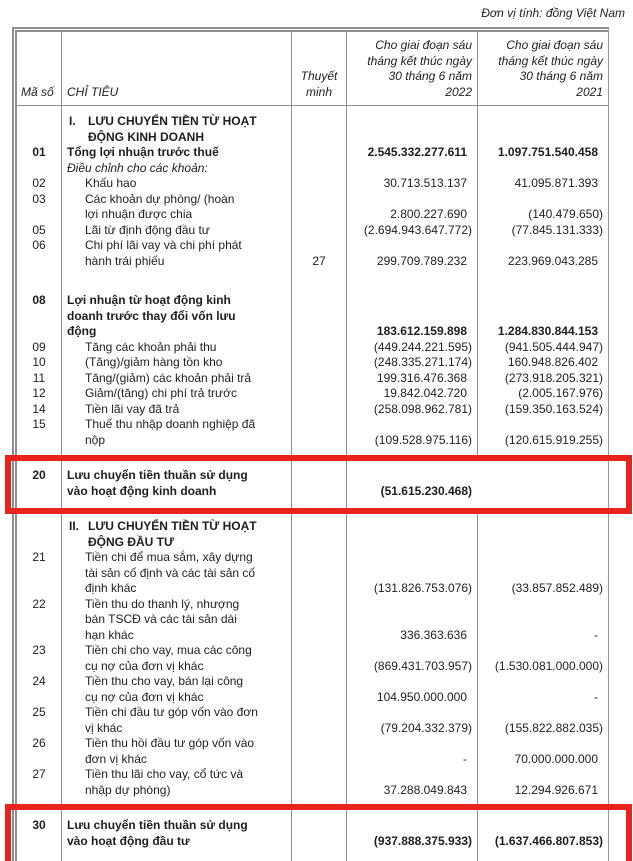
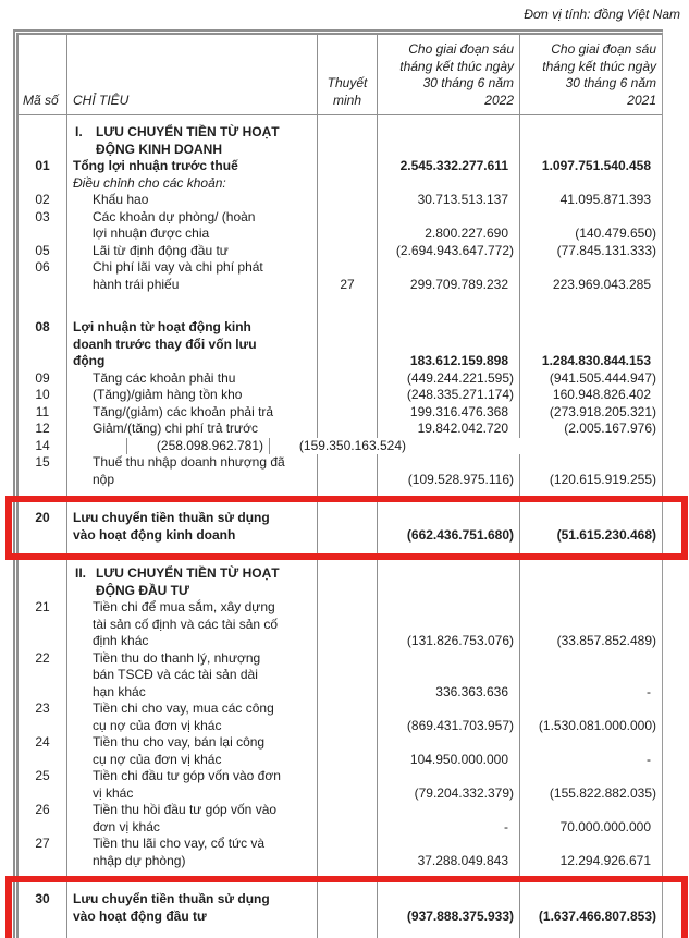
  Đơn vị tính: đồng Việt Nam
  Mã số
  CHỈ TIÊU
  Thuyết
  minh
  Cho giai đoạn sáu
  tháng kết thúc ngày
  30 tháng 6 năm
  2022
  Cho giai đoạn sáu
  tháng kết thúc ngày
  30 tháng 6 năm
  2021
  I.
  LƯU CHUYỂN TIỀN TỪ HOẠT
  ĐỘNG KINH DOANH
  01
  Tổng lợi nhuận trước thuế
  2.545.332.277.611
  1.097.751.540.458
  Điều chỉnh cho các khoản:
  02
  Khấu hao
  30.713.513.137
  41.095.871.393
  03
  Các khoản dự phòng/ (hoàn
  lợi nhuận được chia
  2.800.227.690
  (140.479.650)
  05
  Lãi từ định động đầu tư
  (2.694.943.647.772)
  (77.845.131.333)
  06
  Chi phí lãi vay và chi phí phát
  hành trái phiếu
  27
  299.709.789.232
  223.969.043.285
  08
  Lợi nhuận từ hoạt động kinh
  doanh trước thay đổi vốn lưu
  động
  183.612.159.898
  1.284.830.844.153
  09
  Tăng các khoản phải thu
  (449.244.221.595)
  (941.505.444.947)
  10
  (Tăng)/giảm hàng tồn kho
  (248.335.271.174)
  160.948.826.402
  11
  Tăng/(giảm) các khoản phải trả
  199.316.476.368
  (273.918.205.321)
  12
  Giảm/(tăng) chi phí trả trước
  19.842.042.720
  (2.005.167.976)
  14
- Tiền lãi vay đã trả
  (258.098.962.781)
  (159.350.163.524)
  15
- Thuế thu nhập doanh nghiệp đã
+ Thuế thu nhập doanh nhượng đã
  nộp
  (109.528.975.116)
  (120.615.919.255)
  20
  Lưu chuyển tiền thuần sử dụng
  vào hoạt động kinh doanh
+ (662.436.751.680)
  (51.615.230.468)
  II.
  LƯU CHUYỂN TIỀN TỪ HOẠT
  ĐỘNG ĐẦU TƯ
  21
  Tiền chi để mua sắm, xây dựng
  tài sản cố định và các tài sản cố
  định khác
  (131.826.753.076)
  (33.857.852.489)
  22
  Tiền thu do thanh lý, nhượng
  bán TSCĐ và các tài sản dài
  hạn khác
  336.363.636
  -
  23
  Tiền chi cho vay, mua các công
  cụ nợ của đơn vị khác
  (869.431.703.957)
  (1.530.081.000.000)
  24
  Tiền thu cho vay, bán lại công
  cụ nợ của đơn vị khác
  104.950.000.000
  -
  25
  Tiền chi đầu tư góp vốn vào đơn
  vị khác
  (79.204.332.379)
  (155.822.882.035)
  26
  Tiền thu hồi đầu tư góp vốn vào
  đơn vị khác
  -
  70.000.000.000
  27
  Tiền thu lãi cho vay, cổ tức và
  nhập dự phòng)
  37.288.049.843
  12.294.926.671
  30
  Lưu chuyển tiền thuần sử dụng
  vào hoạt động đầu tư
  (937.888.375.933)
  (1.637.466.807.853)
